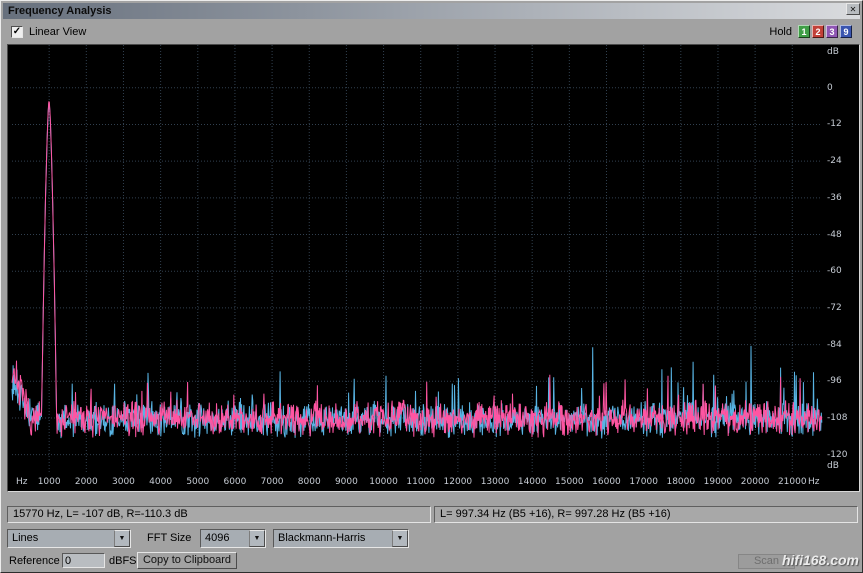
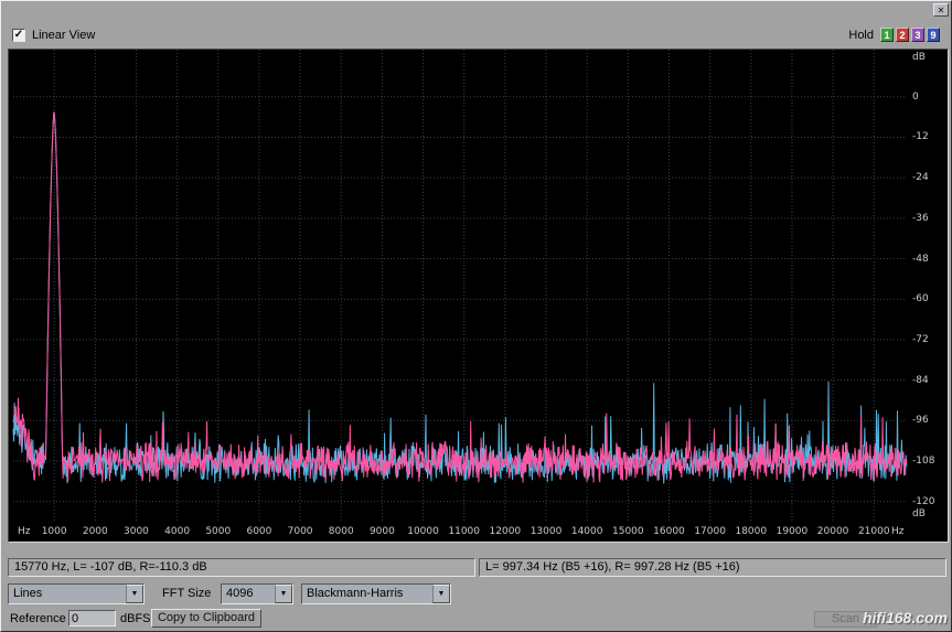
- Frequency Analysis
  ✕
  ✓
  Linear View
  Hold
  1
  2
  3
  9
  dB
  0
  -12
  -24
  -36
  -48
  -60
  -72
  -84
  -96
  -108
  -120
  dB
  Hz
  1000
  2000
  3000
  4000
  5000
  6000
  7000
  8000
  9000
  10000
  11000
  12000
  13000
  14000
  15000
  16000
  17000
  18000
  19000
  20000
  21000
  Hz
  15770 Hz, L= -107 dB, R=-110.3 dB
  L= 997.34 Hz (B5 +16), R= 997.28 Hz (B5 +16)
  Lines
  FFT Size
  4096
  Blackmann-Harris
  Reference
  0
  dBFS
  Copy to Clipboard
  Scan
  hifi168.com
